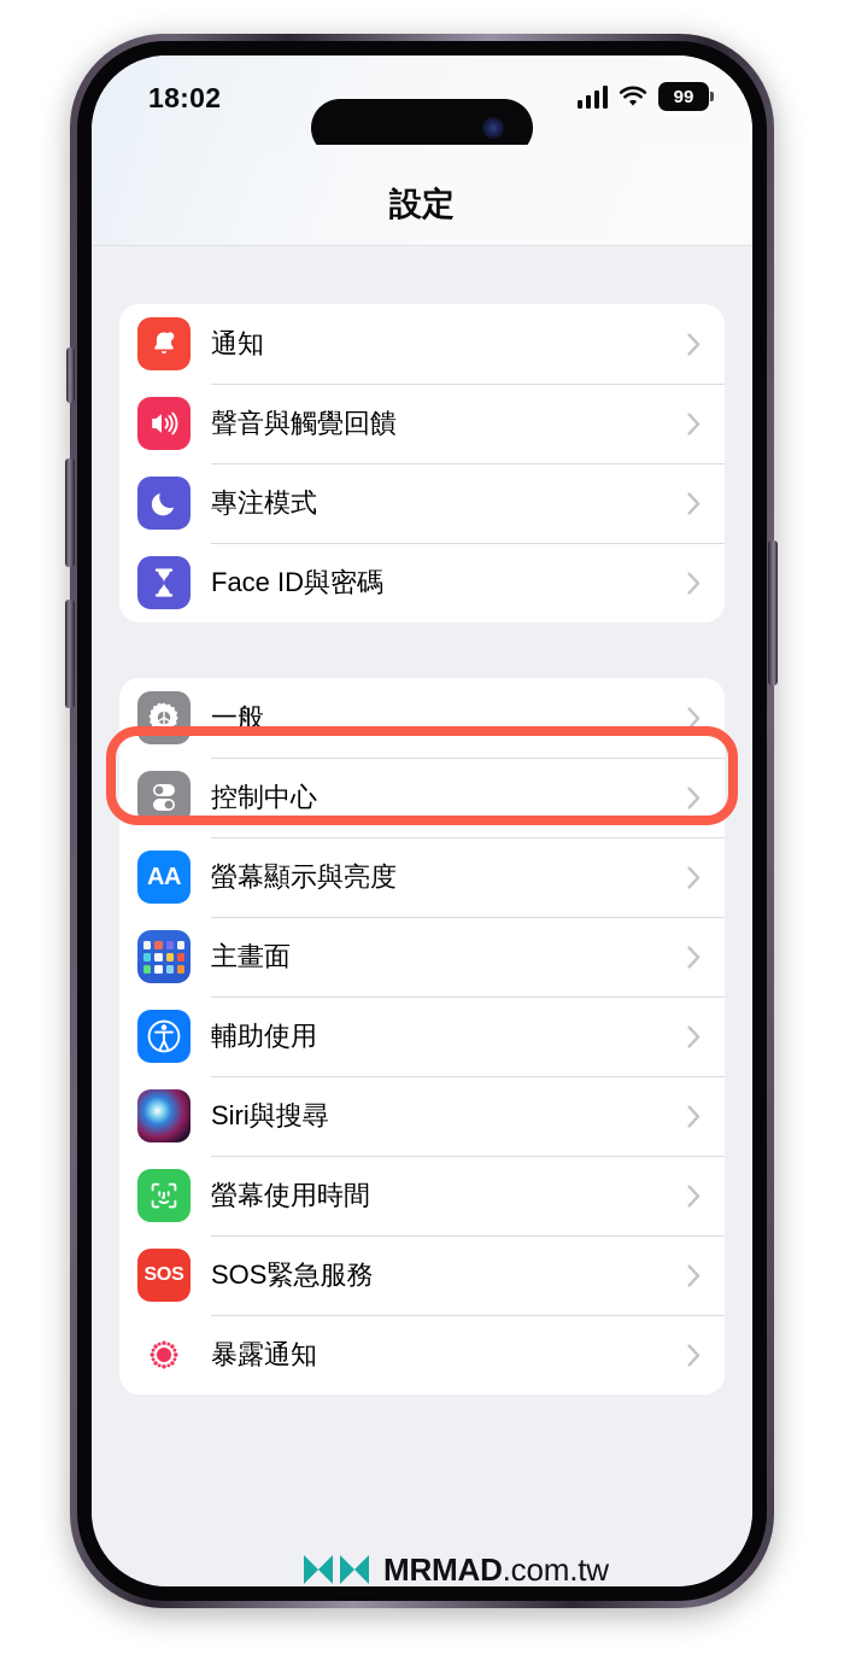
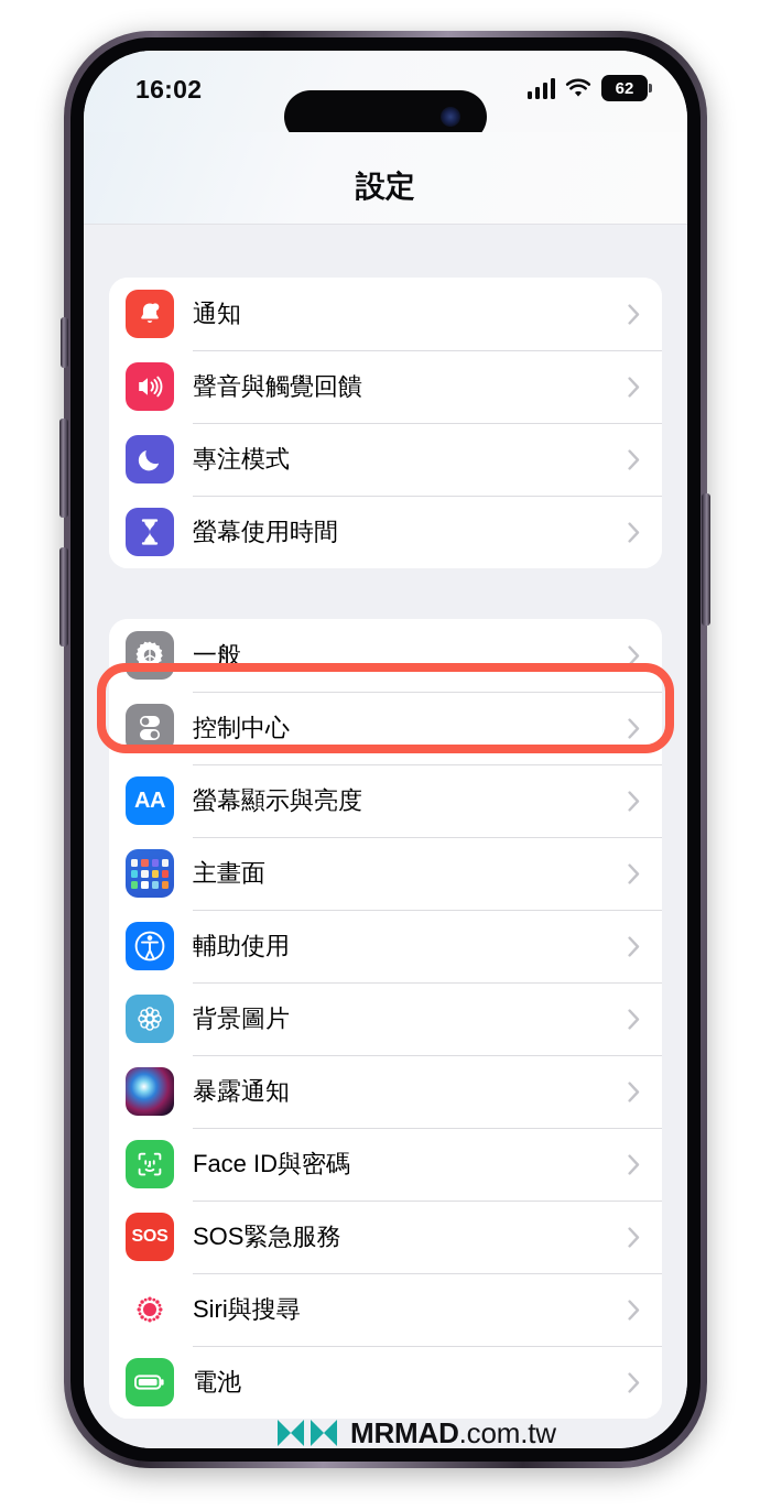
- 18:02
+ 16:02
- 99
+ 62
  設定
  通知
  聲音與觸覺回饋
  專注模式
- Face ID與密碼
+ 螢幕使用時間
  一般
  控制中心
  AA
  螢幕顯示與亮度
  主畫面
  輔助使用
+ 背景圖片
- Siri與搜尋
+ 暴露通知
- 螢幕使用時間
+ Face ID與密碼
  SOS
  SOS緊急服務
- 暴露通知
+ Siri與搜尋
+ 電池
  MRMAD.com.tw
